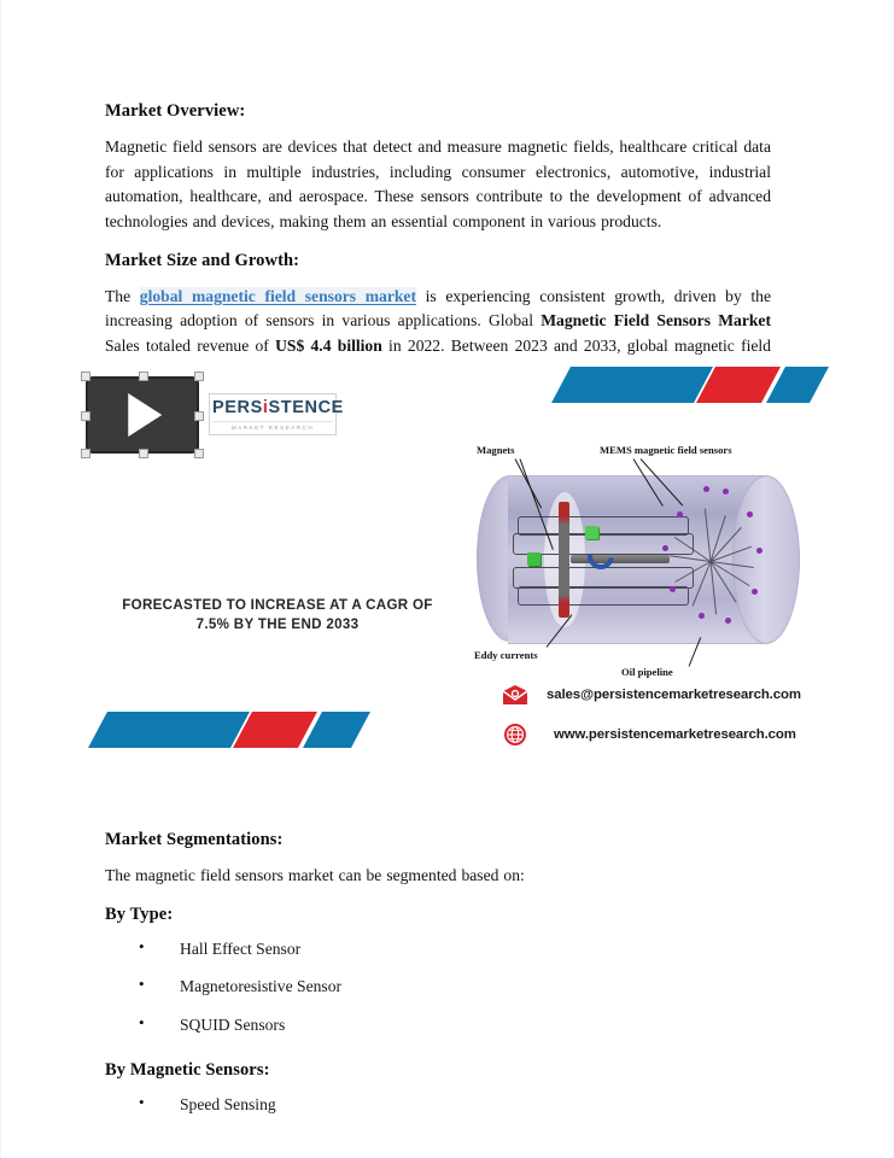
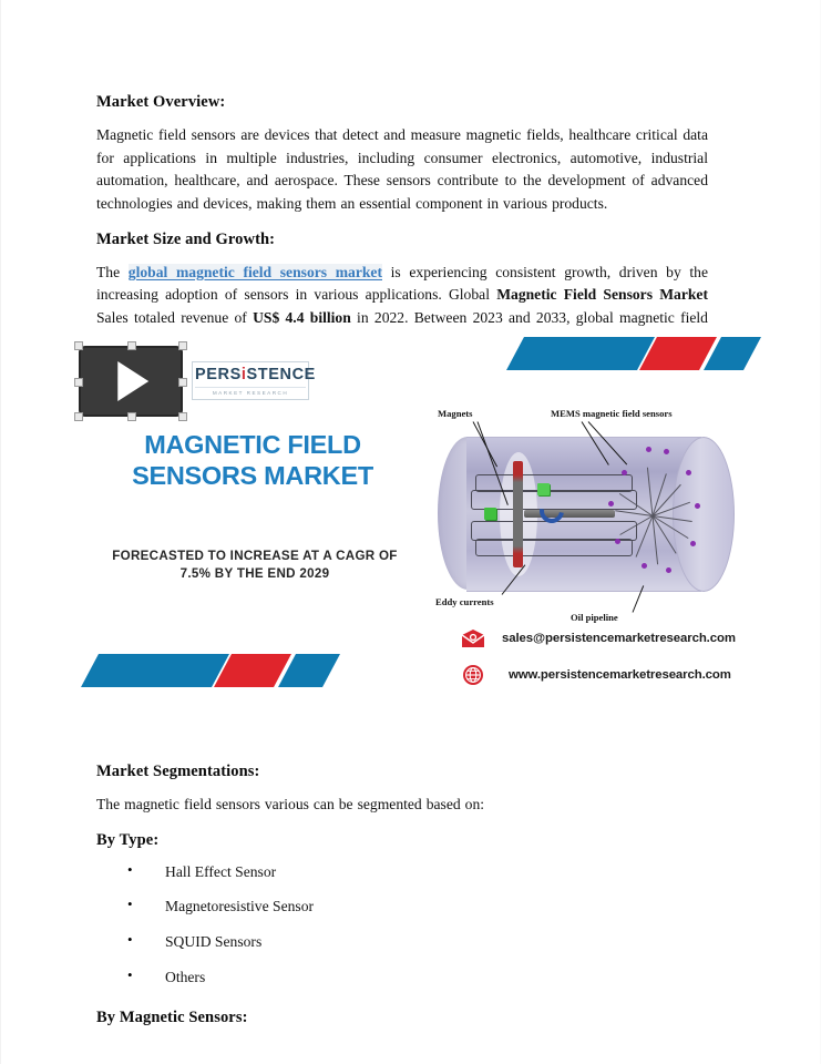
  Market Overview:
  Magnetic field sensors are devices that detect and measure magnetic fields, healthcare critical data for applications in multiple industries, including consumer electronics, automotive, industrial automation, healthcare, and aerospace. These sensors contribute to the development of advanced technologies and devices, making them an essential component in various products.
  Market Size and Growth:
  Market Segmentations:
- The magnetic field sensors market can be segmented based on:
+ The magnetic field sensors various can be segmented based on:
  By Type:
  Hall Effect Sensor
  Magnetoresistive Sensor
  SQUID Sensors
+ Others
  By Magnetic Sensors:
- Speed Sensing
  PERSiSTENCE
+ MAGNETIC FIELD
+ SENSORS MARKET
- FORECASTED TO INCREASE AT A CAGR OF 7.5% BY THE END 2033
+ FORECASTED TO INCREASE AT A CAGR OF 7.5% BY THE END 2029
  Magnets
  MEMS magnetic field sensors
  Eddy currents
  Oil pipeline
  sales@persistencemarketresearch.com
  www.persistencemarketresearch.com
